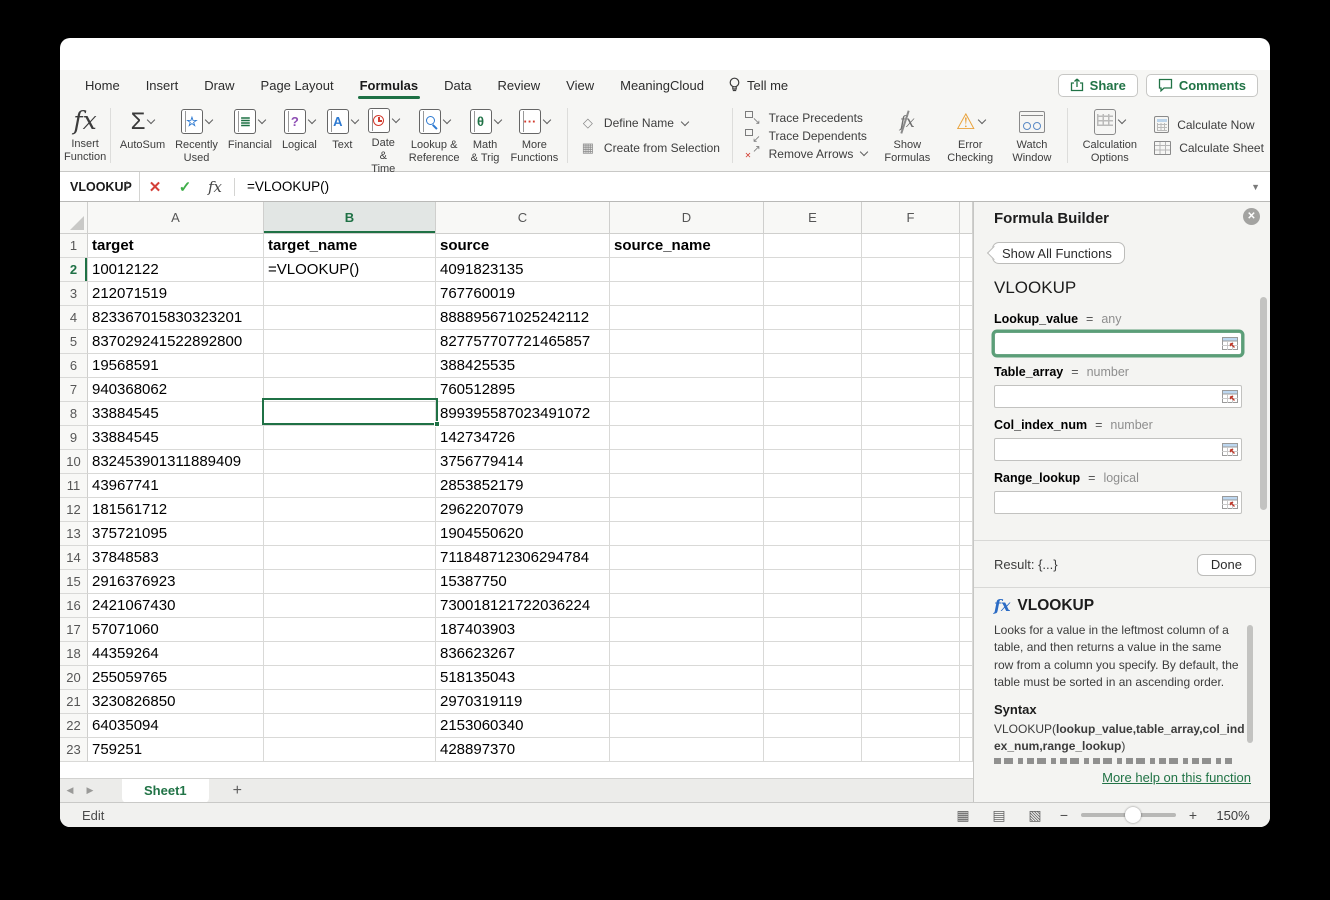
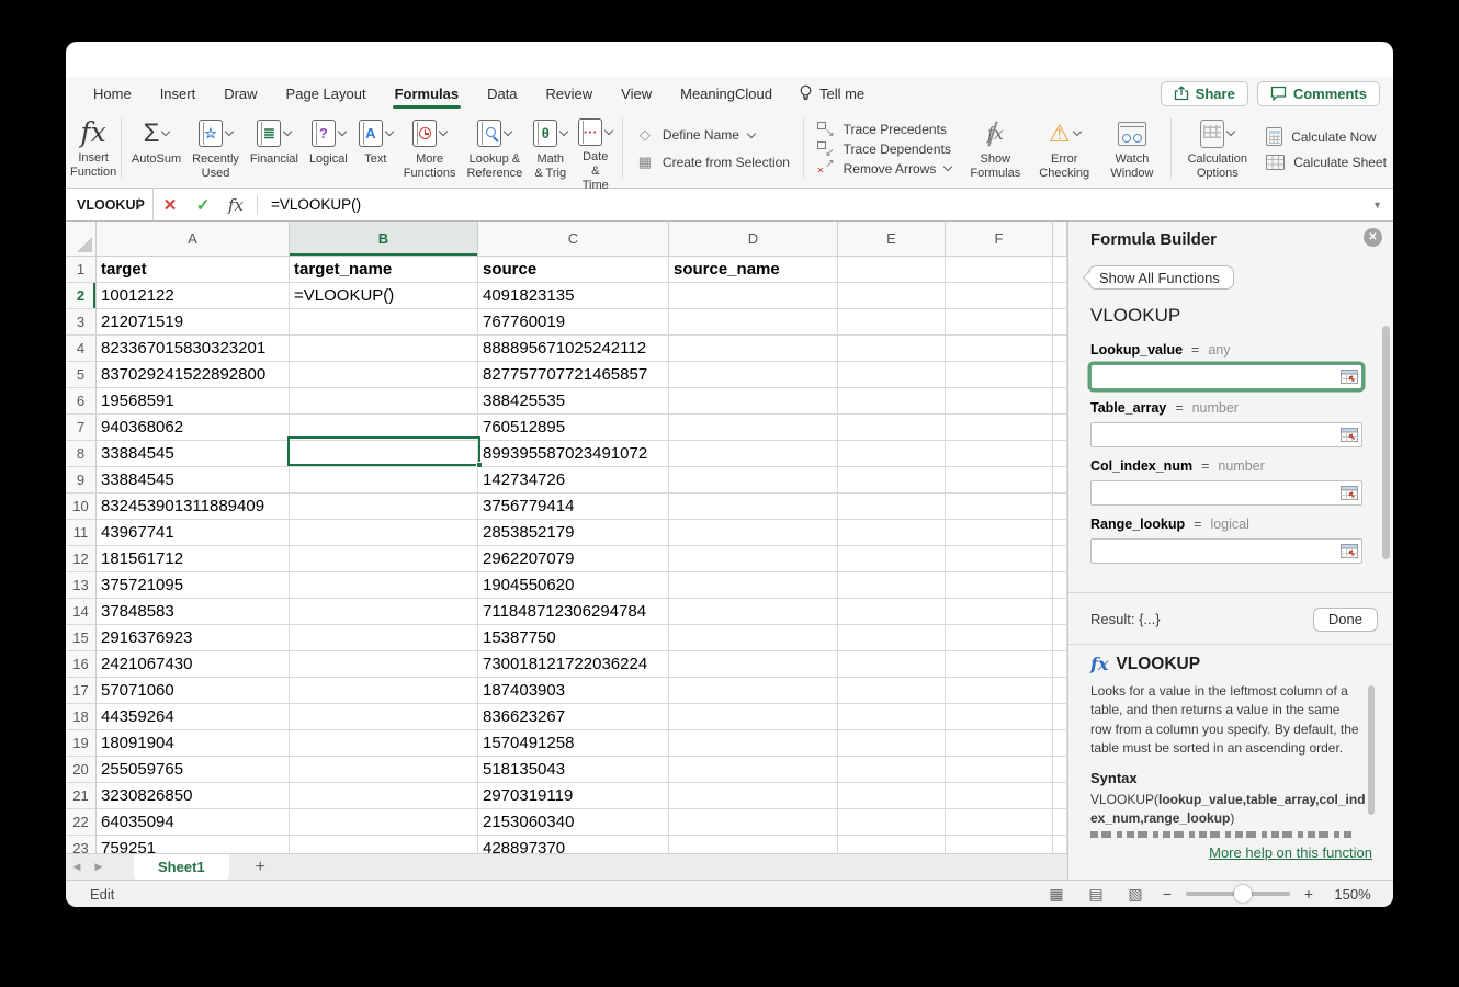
  Home
  Insert
  Draw
  Page Layout
  Formulas
  Data
  Review
  View
  MeaningCloud
  Tell me
  Share
  Comments
  fx
  Insert Function
  Σ
  AutoSum
  ☆
  Recently Used
  ≣
  Financial
  ?
  Logical
  A
  Text
- Date & Time
+ More Functions
  Lookup & Reference
  θ
  Math & Trig
  ···
- More Functions
+ Date & Time
  ◇
  Define Name
  ▦
  Create from Selection
  Trace Precedents
  Trace Dependents
  Remove Arrows
  fx
  Show Formulas
  ⚠
  Error Checking
  Watch Window
  Calculation Options
  Calculate Now
  Calculate Sheet
  VLOOKUP
  ✕
  ✓
  fx
  =VLOOKUP()
  ▼
  A
  B
  C
  D
  E
  F
  1
  target
  target_name
  source
  source_name
  2
  10012122
  =VLOOKUP()
  4091823135
  3
  212071519
  767760019
  4
  823367015830323201
  888895671025242112
  5
  837029241522892800
  827757707721465857
  6
  19568591
  388425535
  7
  940368062
  760512895
  8
  33884545
  899395587023491072
  9
  33884545
  142734726
  10
  832453901311889409
  3756779414
  11
  43967741
  2853852179
  12
  181561712
  2962207079
  13
  375721095
  1904550620
  14
  37848583
  711848712306294784
  15
  2916376923
  15387750
  16
  2421067430
  730018121722036224
  17
  57071060
  187403903
  18
  44359264
  836623267
+ 19
+ 18091904
+ 1570491258
  20
  255059765
  518135043
  21
  3230826850
  2970319119
  22
  64035094
  2153060340
  23
  759251
  428897370
  Formula Builder
  ✕
  Show All Functions
  VLOOKUP
  Lookup_value
  =
  any
  Table_array
  =
  number
  Col_index_num
  =
  number
  Range_lookup
  =
  logical
  Result: {...}
  Done
  fx
  VLOOKUP
  Looks for a value in the leftmost column of a table, and then returns a value in the same row from a column you specify. By default, the table must be sorted in an ascending order.
  Syntax
  VLOOKUP(lookup_value,table_array,col_index_num,range_lookup)
  More help on this function
  ◀
  ▶
  Sheet1
  +
  Edit
  ▦
  ▤
  ▧
  −
  +
  150%
